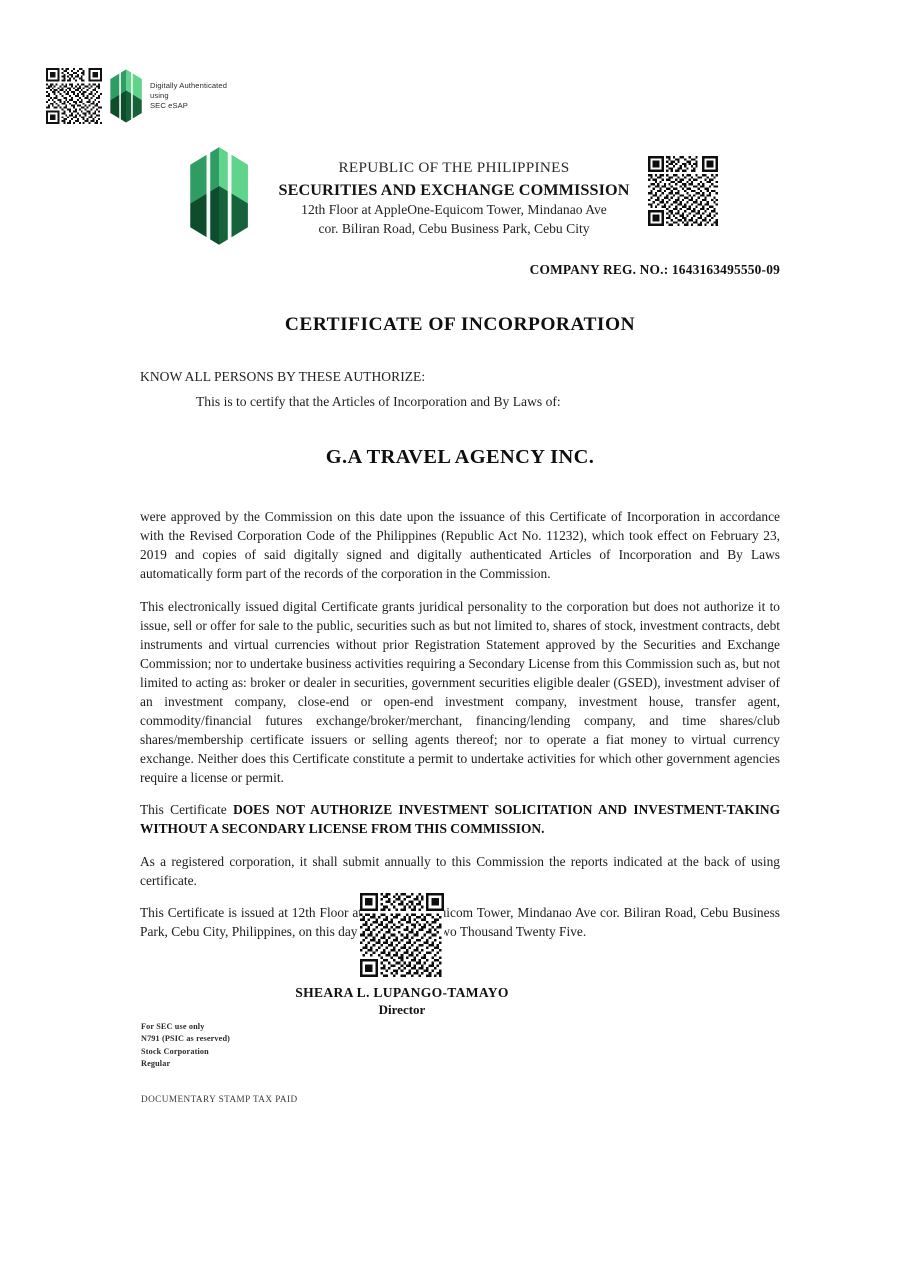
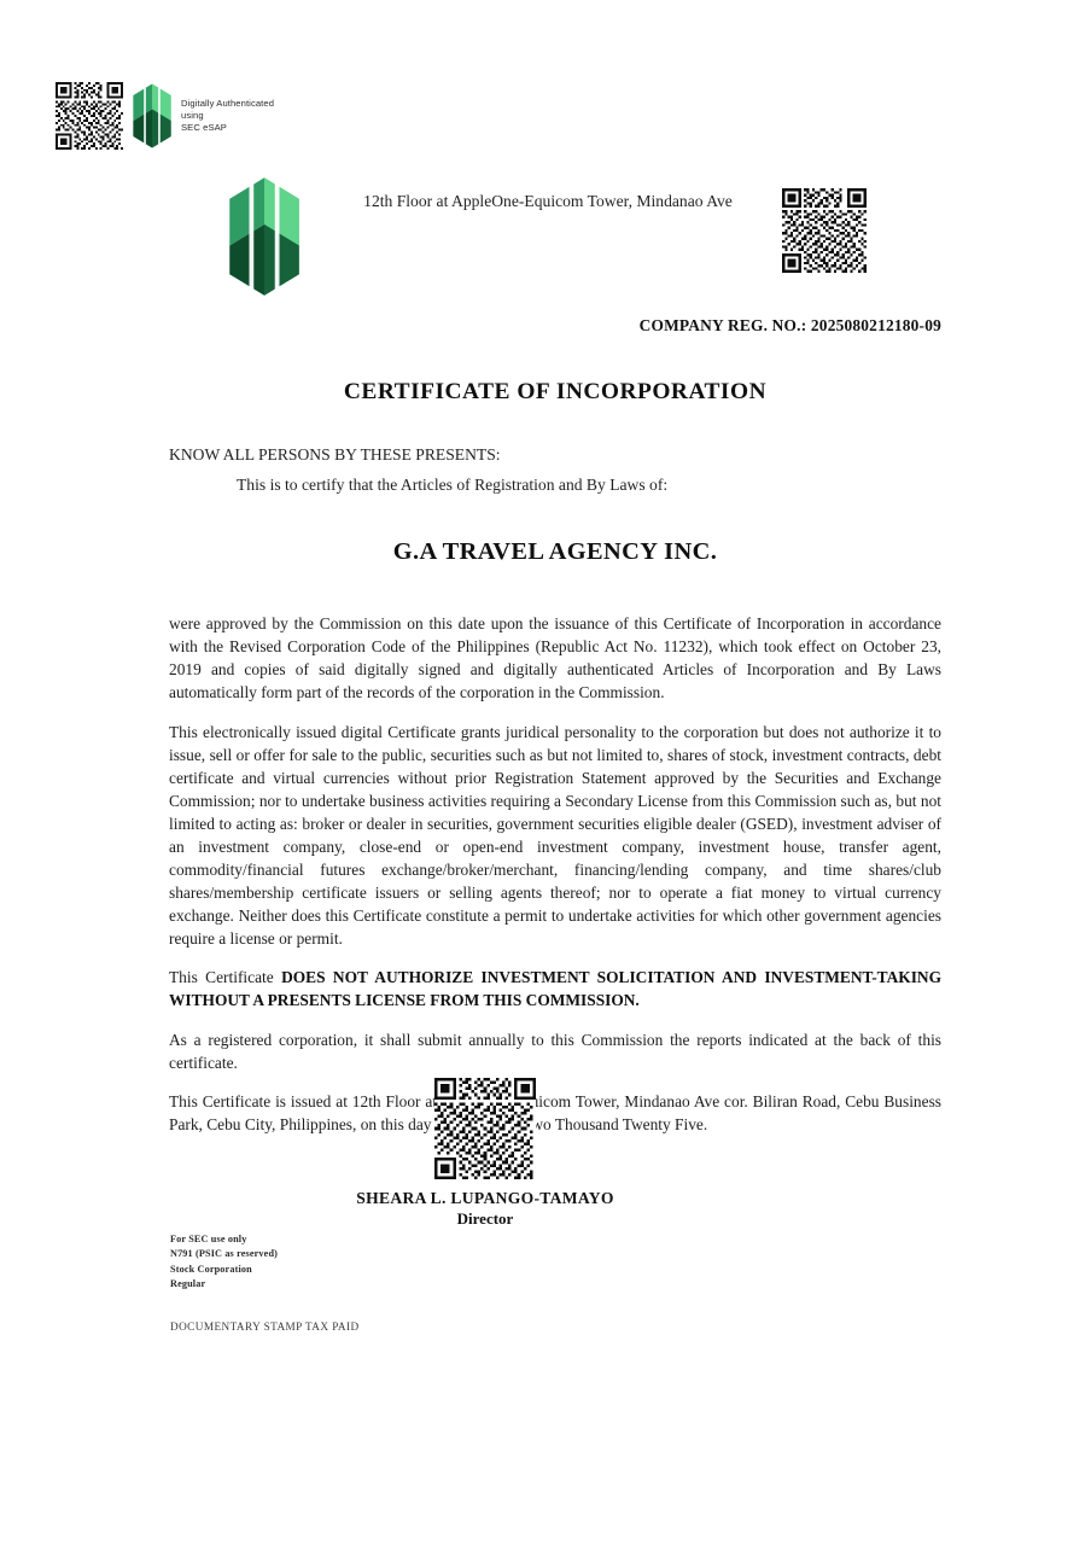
  Digitally Authenticated
  using
  SEC eSAP
- REPUBLIC OF THE PHILIPPINES
- SECURITIES AND EXCHANGE COMMISSION
  12th Floor at AppleOne-Equicom Tower, Mindanao Ave
- cor. Biliran Road, Cebu Business Park, Cebu City
- COMPANY REG. NO.: 1643163495550-09
+ COMPANY REG. NO.: 2025080212180-09
  CERTIFICATE OF INCORPORATION
- KNOW ALL PERSONS BY THESE AUTHORIZE:
+ KNOW ALL PERSONS BY THESE PRESENTS:
- This is to certify that the Articles of Incorporation and By Laws of:
+ This is to certify that the Articles of Registration and By Laws of:
  G.A TRAVEL AGENCY INC.
- were approved by the Commission on this date upon the issuance of this Certificate of Incorporation in accordance with the Revised Corporation Code of the Philippines (Republic Act No. 11232), which took effect on February 23, 2019 and copies of said digitally signed and digitally authenticated Articles of Incorporation and By Laws automatically form part of the records of the corporation in the Commission.
+ were approved by the Commission on this date upon the issuance of this Certificate of Incorporation in accordance with the Revised Corporation Code of the Philippines (Republic Act No. 11232), which took effect on October 23, 2019 and copies of said digitally signed and digitally authenticated Articles of Incorporation and By Laws automatically form part of the records of the corporation in the Commission.
- This electronically issued digital Certificate grants juridical personality to the corporation but does not authorize it to issue, sell or offer for sale to the public, securities such as but not limited to, shares of stock, investment contracts, debt instruments and virtual currencies without prior Registration Statement approved by the Securities and Exchange Commission; nor to undertake business activities requiring a Secondary License from this Commission such as, but not limited to acting as: broker or dealer in securities, government securities eligible dealer (GSED), investment adviser of an investment company, close-end or open-end investment company, investment house, transfer agent, commodity/financial futures exchange/broker/merchant, financing/lending company, and time shares/club shares/membership certificate issuers or selling agents thereof; nor to operate a fiat money to virtual currency exchange. Neither does this Certificate constitute a permit to undertake activities for which other government agencies require a license or permit.
+ This electronically issued digital Certificate grants juridical personality to the corporation but does not authorize it to issue, sell or offer for sale to the public, securities such as but not limited to, shares of stock, investment contracts, debt certificate and virtual currencies without prior Registration Statement approved by the Securities and Exchange Commission; nor to undertake business activities requiring a Secondary License from this Commission such as, but not limited to acting as: broker or dealer in securities, government securities eligible dealer (GSED), investment adviser of an investment company, close-end or open-end investment company, investment house, transfer agent, commodity/financial futures exchange/broker/merchant, financing/lending company, and time shares/club shares/membership certificate issuers or selling agents thereof; nor to operate a fiat money to virtual currency exchange. Neither does this Certificate constitute a permit to undertake activities for which other government agencies require a license or permit.
- This Certificate DOES NOT AUTHORIZE INVESTMENT SOLICITATION AND INVESTMENT-TAKING WITHOUT A SECONDARY LICENSE FROM THIS COMMISSION.
+ This Certificate DOES NOT AUTHORIZE INVESTMENT SOLICITATION AND INVESTMENT-TAKING WITHOUT A PRESENTS LICENSE FROM THIS COMMISSION.
- As a registered corporation, it shall submit annually to this Commission the reports indicated at the back of using certificate.
+ As a registered corporation, it shall submit annually to this Commission the reports indicated at the back of this certificate.
  This Certificate is issued at 12th Floor aicom Tower, Mindanao Ave cor. Biliran Road, Cebu Business Park, Cebu City, Philippines, on this daywo Thousand Twenty Five.
  SHEARA L. LUPANGO-TAMAYO
  Director
  For SEC use only
  N791 (PSIC as reserved)
  Stock Corporation
  Regular
  DOCUMENTARY STAMP TAX PAID
